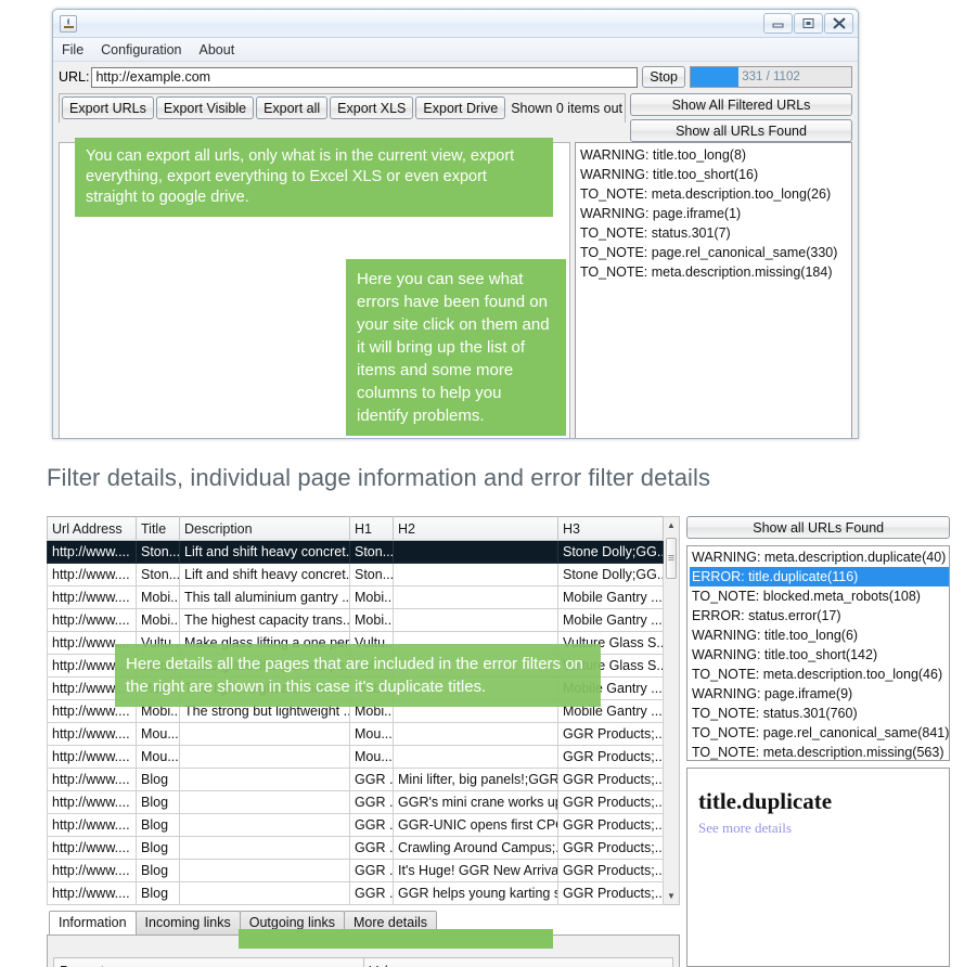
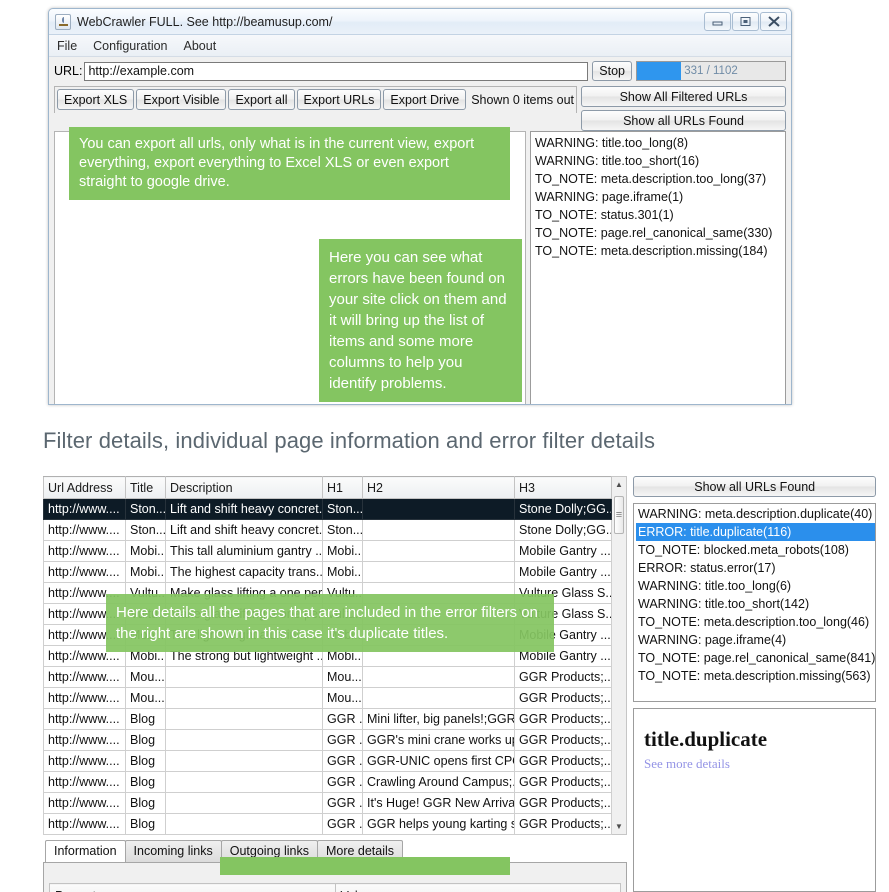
+ WebCrawler FULL. See http://beamusup.com/
  File
  Configuration
  About
  URL:
  http://example.com
  Stop
  331 / 1102
- Export URLs
+ Export XLS
  Export Visible
  Export all
- Export XLS
+ Export URLs
  Export Drive
  Shown 0 items out
  Show All Filtered URLs
  Show all URLs Found
  WARNING: title.too_long(8)
  WARNING: title.too_short(16)
- TO_NOTE: meta.description.too_long(26)
+ TO_NOTE: meta.description.too_long(37)
  WARNING: page.iframe(1)
- TO_NOTE: status.301(7)
+ TO_NOTE: status.301(1)
  TO_NOTE: page.rel_canonical_same(330)
  TO_NOTE: meta.description.missing(184)
  You can export all urls, only what is in the current view, export everything, export everything to Excel XLS or even export straight to google drive.
  Here you can see what errors have been found on your site click on them and it will bring up the list of items and some more columns to help you identify problems.
  Filter details, individual page information and error filter details
  Url Address	Title	Description	H1	H2	H3
  http://www....	Ston...	Lift and shift heavy concret.	Ston...		Stone Dolly;GG.
  http://www....	Ston...	Lift and shift heavy concret.	Ston...		Stone Dolly;GG.
  http://www....	Mobi..	This tall aluminium gantry ..	Mobi..		Mobile Gantry ...
  http://www....	Mobi..	The highest capacity trans..	Mobi..		Mobile Gantry ...
  http://www....	Vultu..	Make glass lifting a one per	Vultu..		Vulture Glass S..
  http://www....	Mobi..	The strong but lightweight ..	Mobi..		Mobile Gantry ...
  http://www....	Mou...		Mou...		GGR Products;..
  http://www....	Mou...		Mou...		GGR Products;..
  http://www....	Blog		GGR .	Mini lifter, big panels!;GGR	GGR Products;..
  http://www....	Blog		GGR .	GGR's mini crane works u	GGR Products;..
  http://www....	Blog		GGR .	GGR-UNIC opens first CP	GGR Products;..
  http://www....	Blog		GGR .	Crawling Around Campus;.	GGR Products;..
  http://www....	Blog		GGR .	It's Huge! GGR New Arriva	GGR Products;..
  http://www....	Blog		GGR .	GGR helps young karting s	GGR Products;..
  ▲
  ▼
  Information
  Incoming links
  Outgoing links
  More details
  Show all URLs Found
  WARNING: meta.description.duplicate(40)
  ERROR: title.duplicate(116)
  TO_NOTE: blocked.meta_robots(108)
  ERROR: status.error(17)
  WARNING: title.too_long(6)
  WARNING: title.too_short(142)
  TO_NOTE: meta.description.too_long(46)
- WARNING: page.iframe(9)
+ WARNING: page.iframe(4)
- TO_NOTE: status.301(760)
  TO_NOTE: page.rel_canonical_same(841)
  TO_NOTE: meta.description.missing(563)
  title.duplicate
  See more details
  Here details all the pages that are included in the error filters on the right are shown in this case it's duplicate titles.
